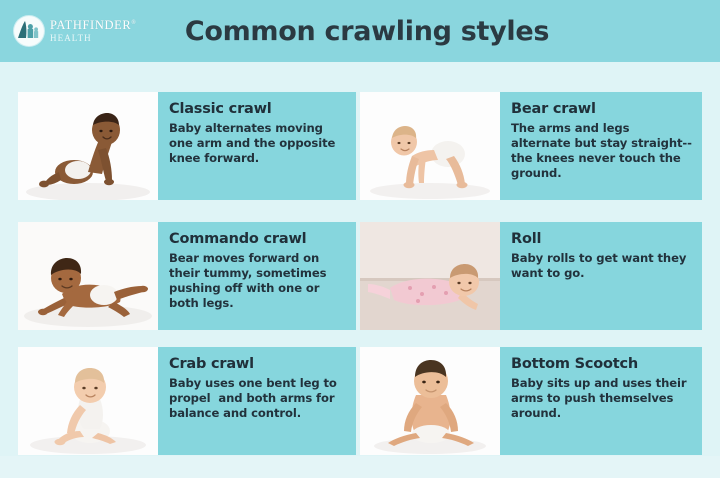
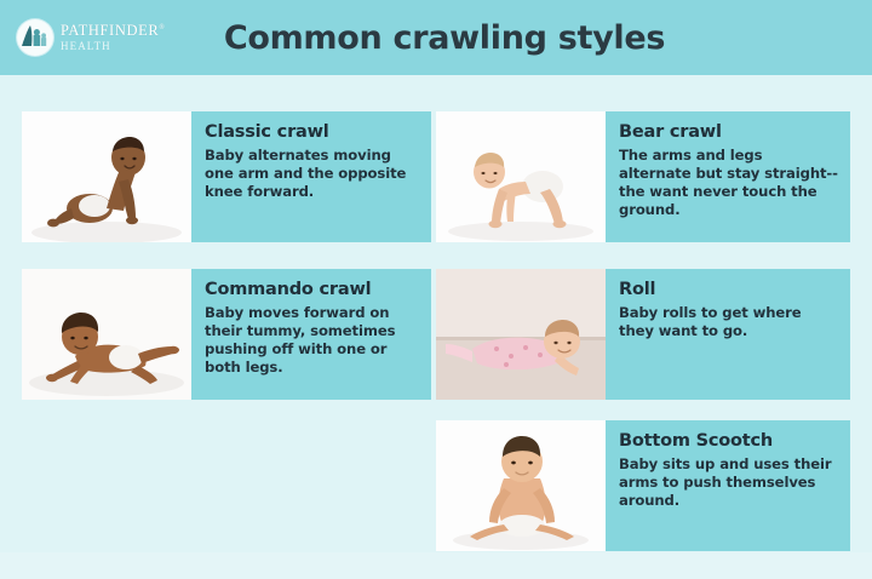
  PATHFINDER
  HEALTH
  Common crawling styles
  Classic crawl
  Baby alternates moving one arm and the opposite knee forward.
  Bear crawl
- The arms and legs alternate but stay straight--the knees never touch the ground.
+ The arms and legs alternate but stay straight--the want never touch the ground.
  Commando crawl
- Bear moves forward on their tummy, sometimes pushing off with one or both legs.
+ Baby moves forward on their tummy, sometimes pushing off with one or both legs.
  Roll
- Baby rolls to get want they want to go.
+ Baby rolls to get where they want to go.
- Crab crawl
- Baby uses one bent leg to propel and both arms for balance and control.
  Bottom Scootch
  Baby sits up and uses their arms to push themselves around.
